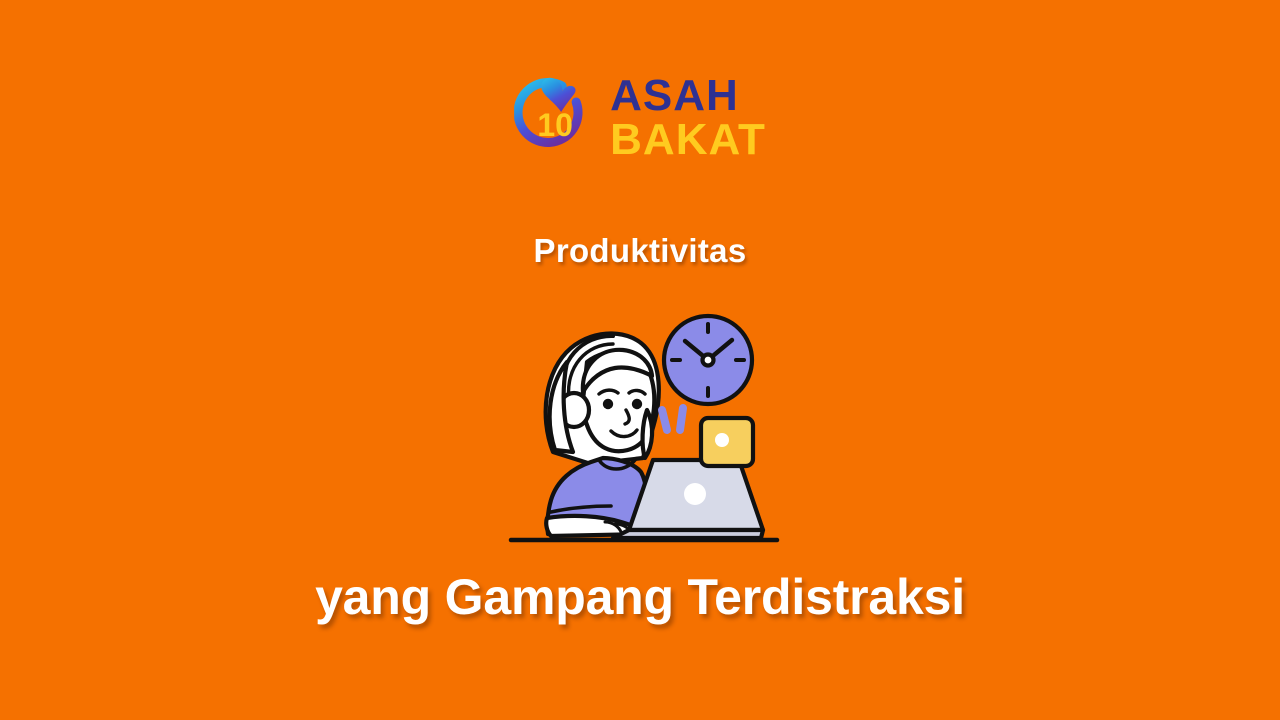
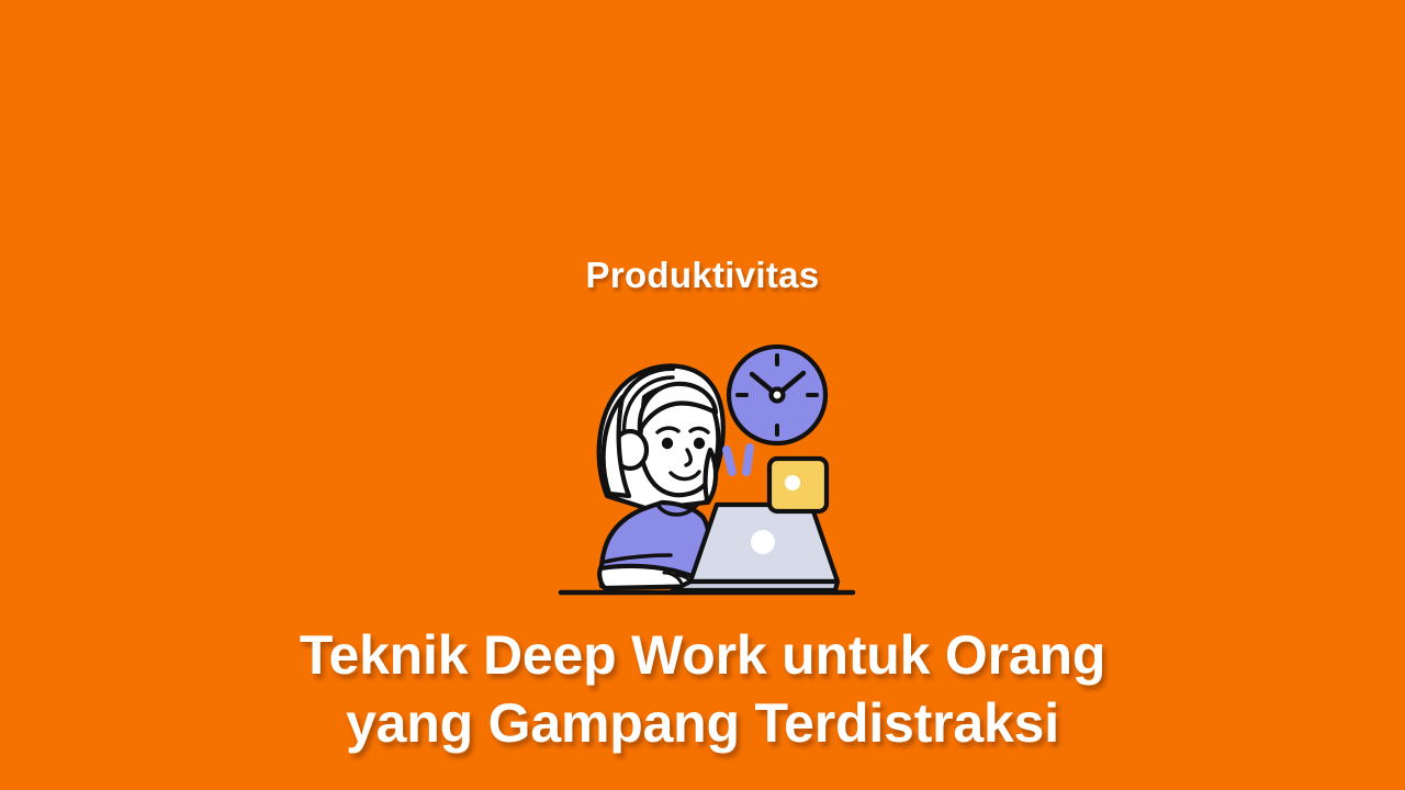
- 10
- ASAH
- BAKAT
  Produktivitas
+ Teknik Deep Work untuk Orang
  yang Gampang Terdistraksi
